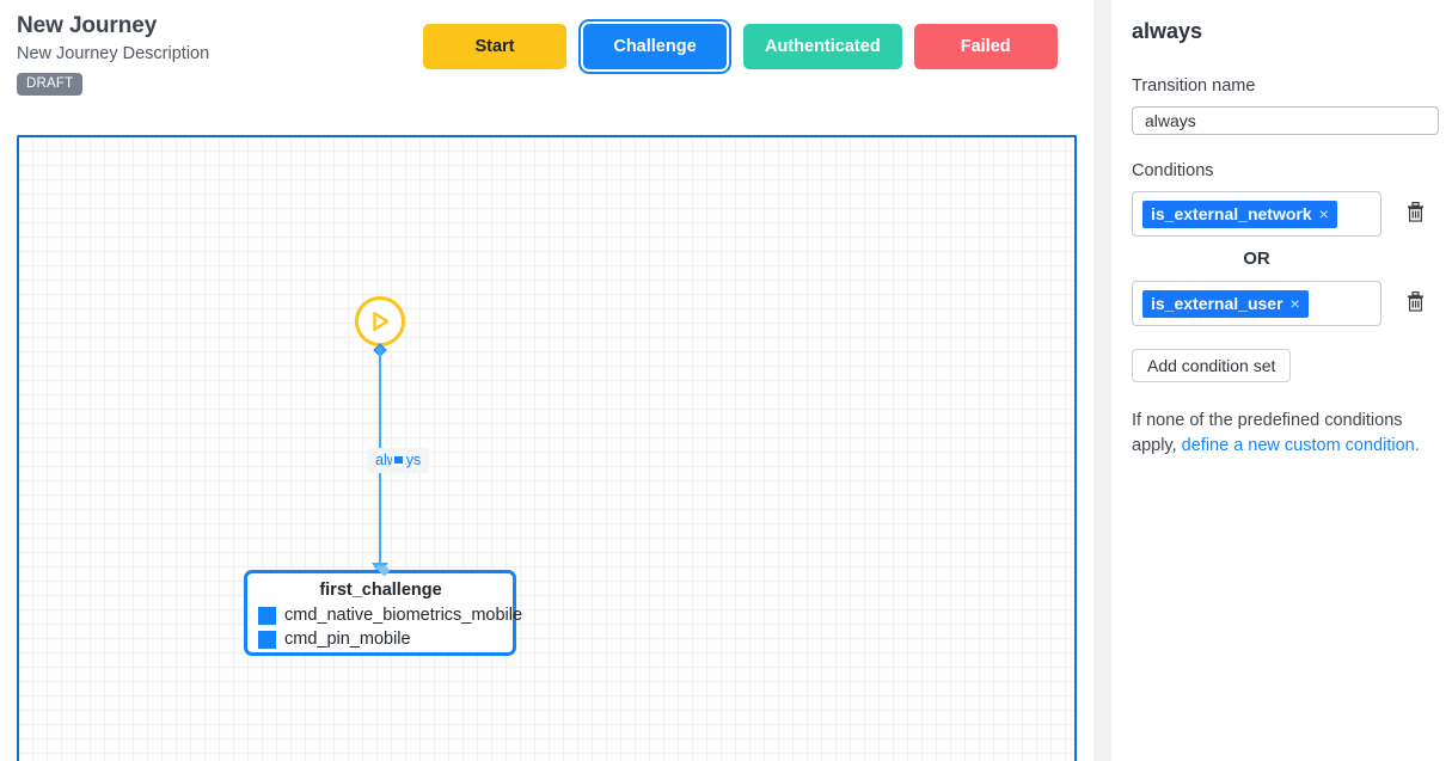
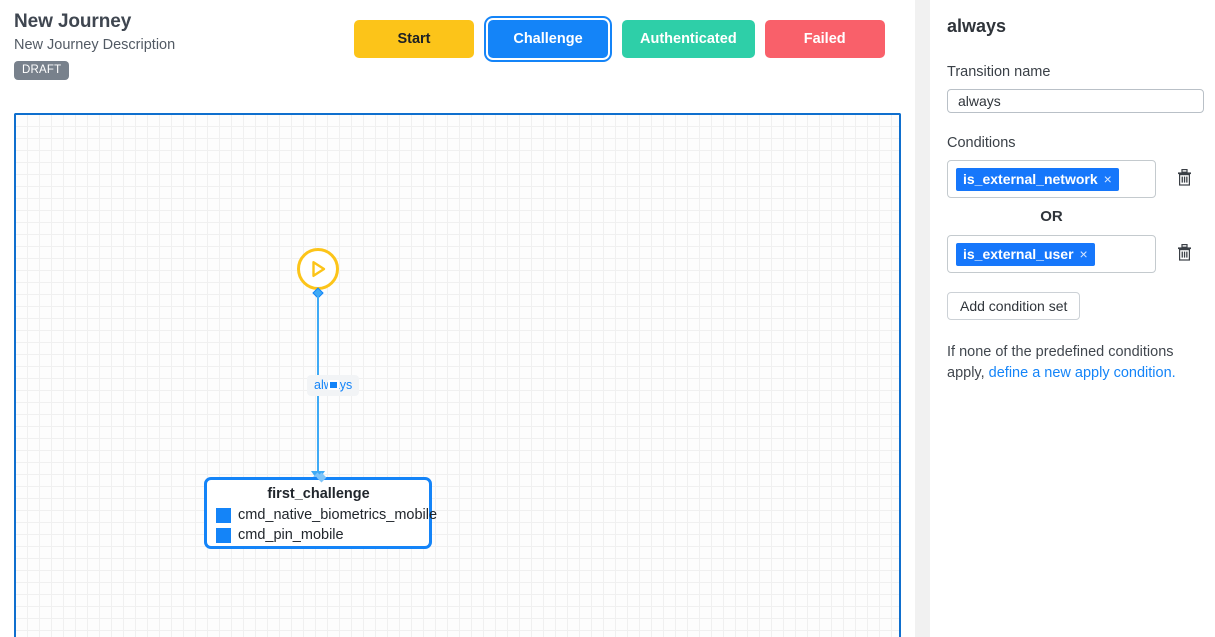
  New Journey
  New Journey Description
  DRAFT
  Start
  Challenge
  Authenticated
  Failed
  first_challenge
  cmd_native_biometrics_mobile
  cmd_pin_mobile
  always
  Transition name
  always
  Conditions
  is_external_network
  ×
  OR
  is_external_user
  ×
  Add condition set
- If none of the predefined conditions apply, define a new custom condition.
+ If none of the predefined conditions apply, define a new apply condition.
